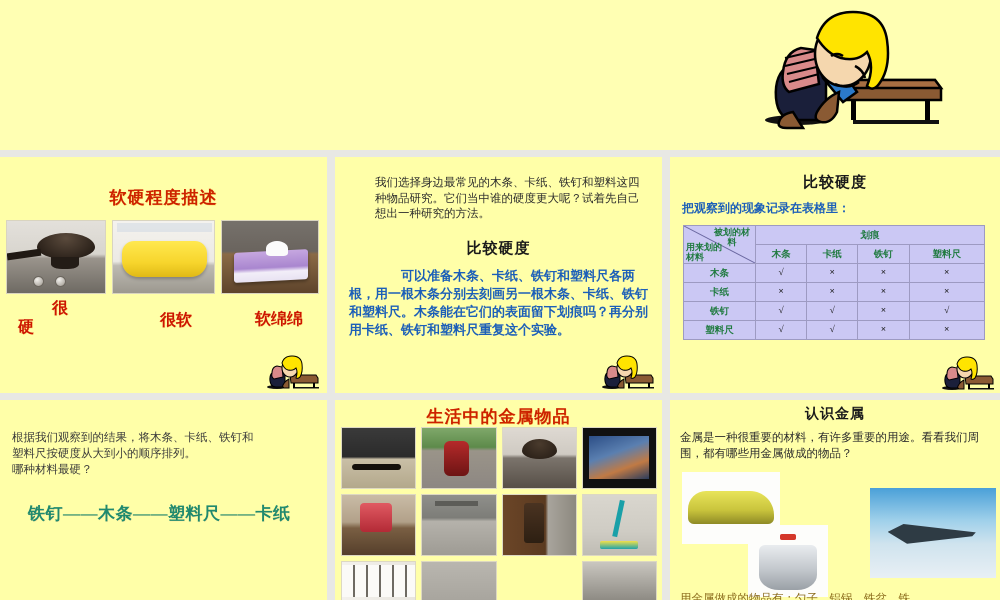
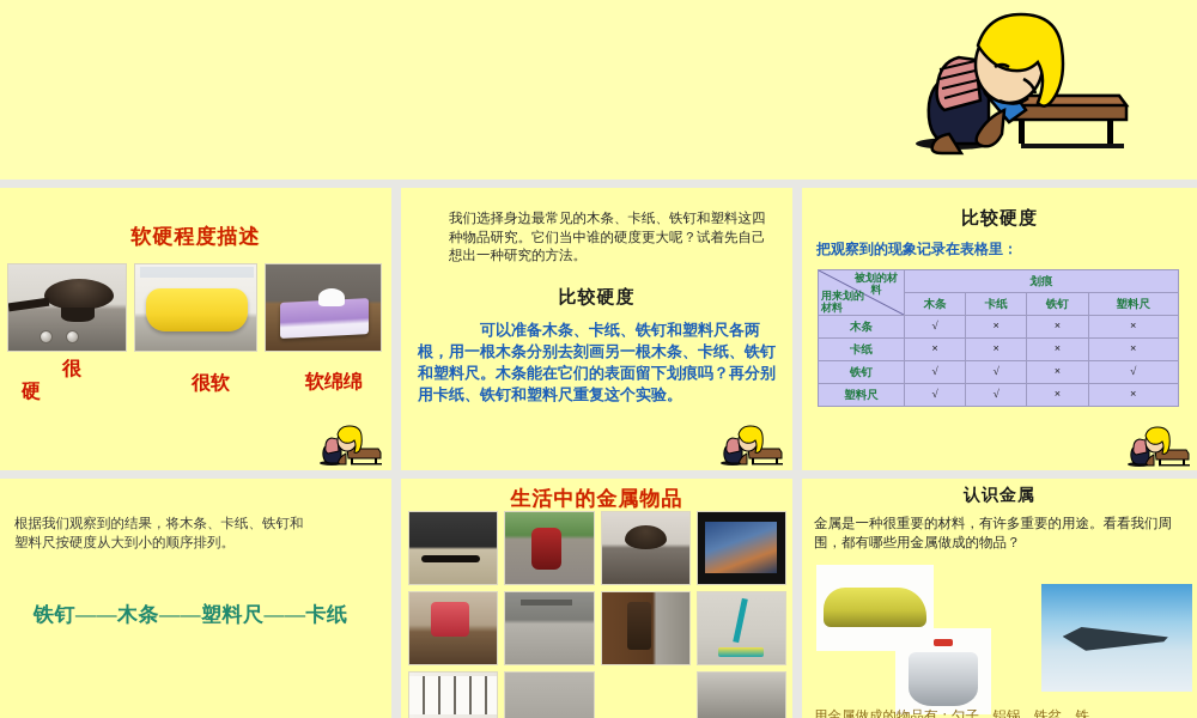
  软硬程度描述
  很
  硬
  很软
  软绵绵
  我们选择身边最常见的木条、卡纸、铁钉和塑料这四种物品研究。它们当中谁的硬度更大呢？试着先自己想出一种研究的方法。
  比较硬度
  可以准备木条、卡纸、铁钉和塑料尺各两根，用一根木条分别去刻画另一根木条、卡纸、铁钉和塑料尺。木条能在它们的表面留下划痕吗？再分别用卡纸、铁钉和塑料尺重复这个实验。
  比较硬度
  把观察到的现象记录在表格里：
  被划的材料 用来划的材料	划痕
  木条	卡纸	铁钉	塑料尺
  木条	√	×	×	×
  卡纸	×	×	×	×
  铁钉	√	√	×	√
  塑料尺	√	√	×	×
  根据我们观察到的结果，将木条、卡纸、铁钉和
  塑料尺按硬度从大到小的顺序排列。
- 哪种材料最硬？
  铁钉——木条——塑料尺——卡纸
  生活中的金属物品
  认识金属
  金属是一种很重要的材料，有许多重要的用途。看看我们周围，都有哪些用金属做成的物品？
  用金属做成的物品有：勺子、铝锅、铁盆、铁...
